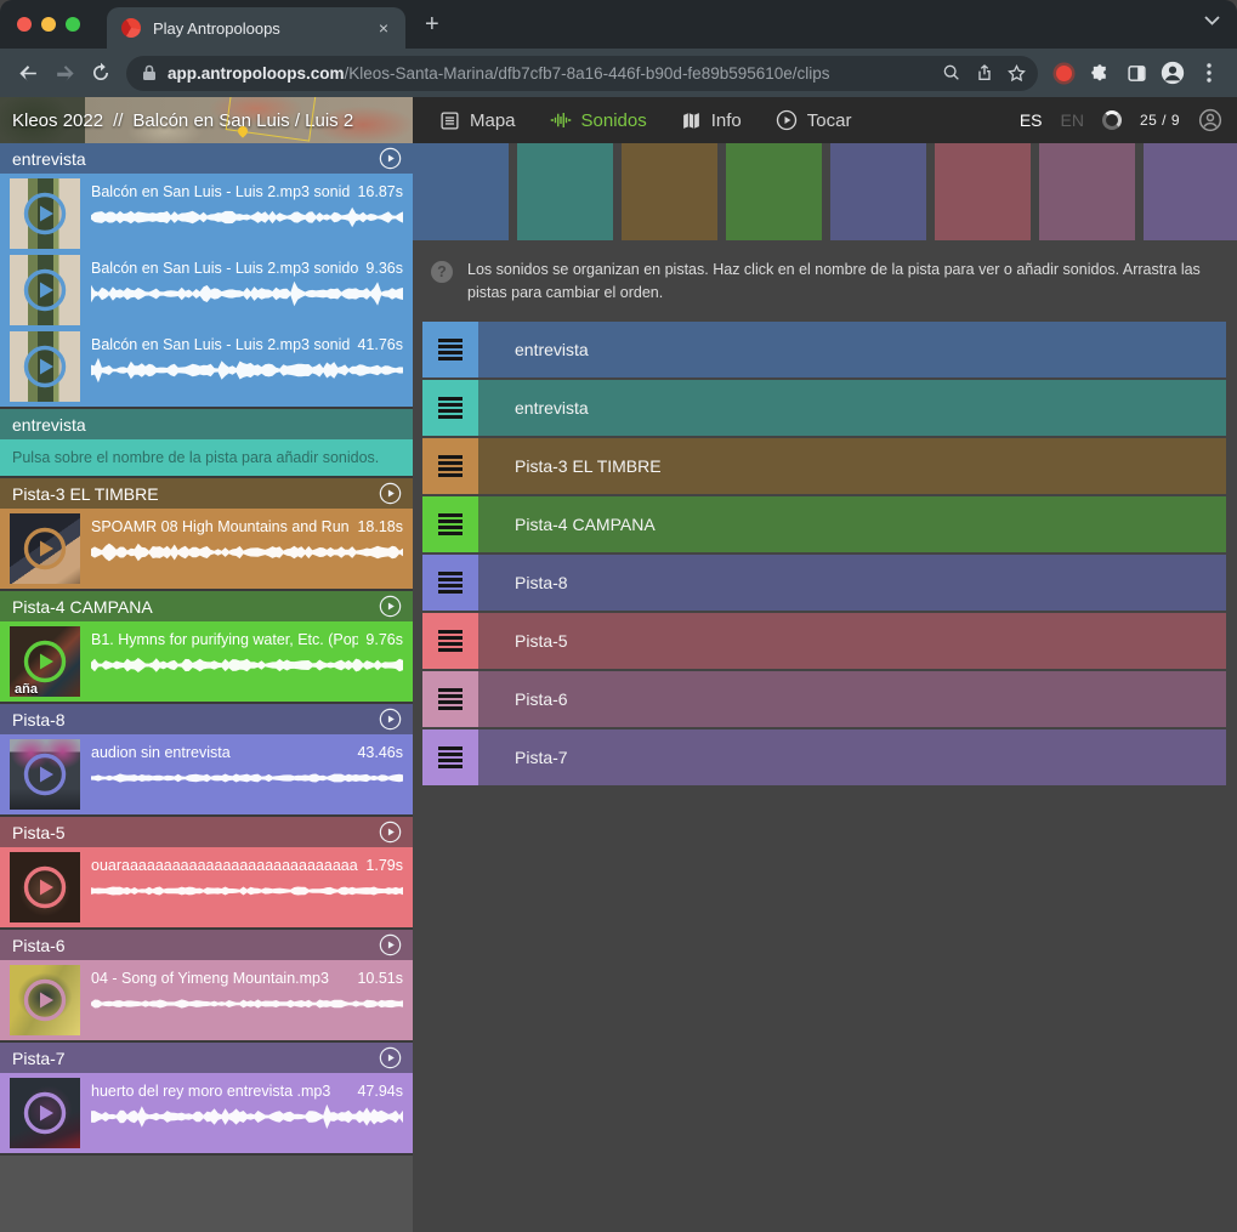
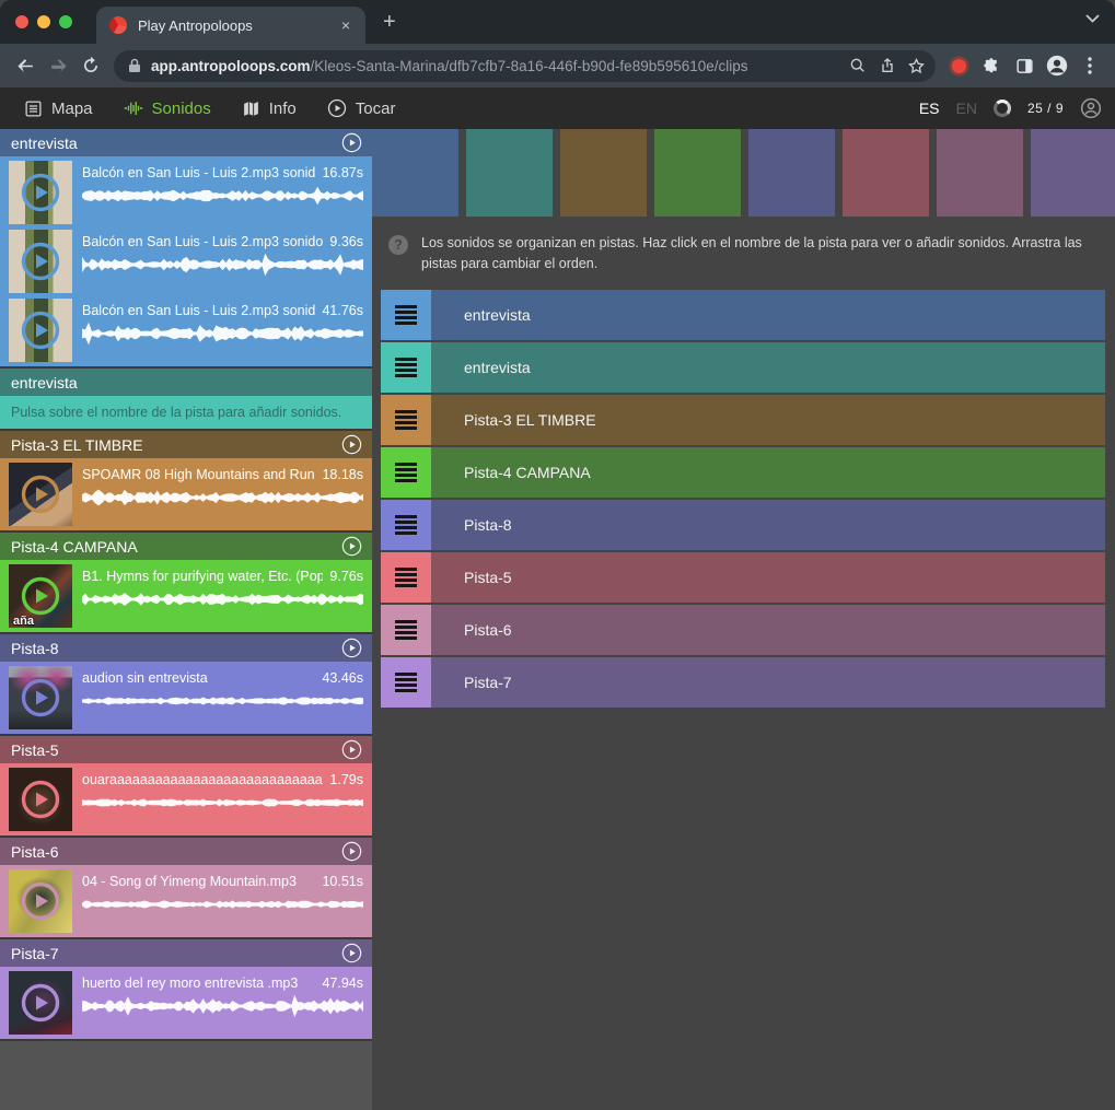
  Play Antropoloops
  ×
  +
  app.antropoloops.com/Kleos-Santa-Marina/dfb7cfb7-8a16-446f-b90d-fe89b595610e/clips
- Kleos 2022
- //
- Balcón en San Luis / Luis 2
  Mapa
  Sonidos
  Info
  Tocar
  ES
  EN
  25 / 9
  entrevista
  Balcón en San Luis - Luis 2.mp3 sonid
  16.87s
  Balcón en San Luis - Luis 2.mp3 sonido
  9.36s
  Balcón en San Luis - Luis 2.mp3 sonid
  41.76s
  entrevista
  Pulsa sobre el nombre de la pista para añadir sonidos.
  Pista-3 EL TIMBRE
  SPOAMR 08 High Mountains and Run
  18.18s
  Pista-4 CAMPANA
  aña
  B1. Hymns for purifying water, Etc. (Pop
  9.76s
  Pista-8
  audion sin entrevista
  43.46s
  Pista-5
  ouaraaaaaaaaaaaaaaaaaaaaaaaaaaaa
  1.79s
  Pista-6
  04 - Song of Yimeng Mountain.mp3
  10.51s
  Pista-7
  huerto del rey moro entrevista .mp3
  47.94s
  ?
  Los sonidos se organizan en pistas. Haz click en el nombre de la pista para ver o añadir sonidos. Arrastra las pistas para cambiar el orden.
  entrevista
  entrevista
  Pista-3 EL TIMBRE
  Pista-4 CAMPANA
  Pista-8
  Pista-5
  Pista-6
  Pista-7
